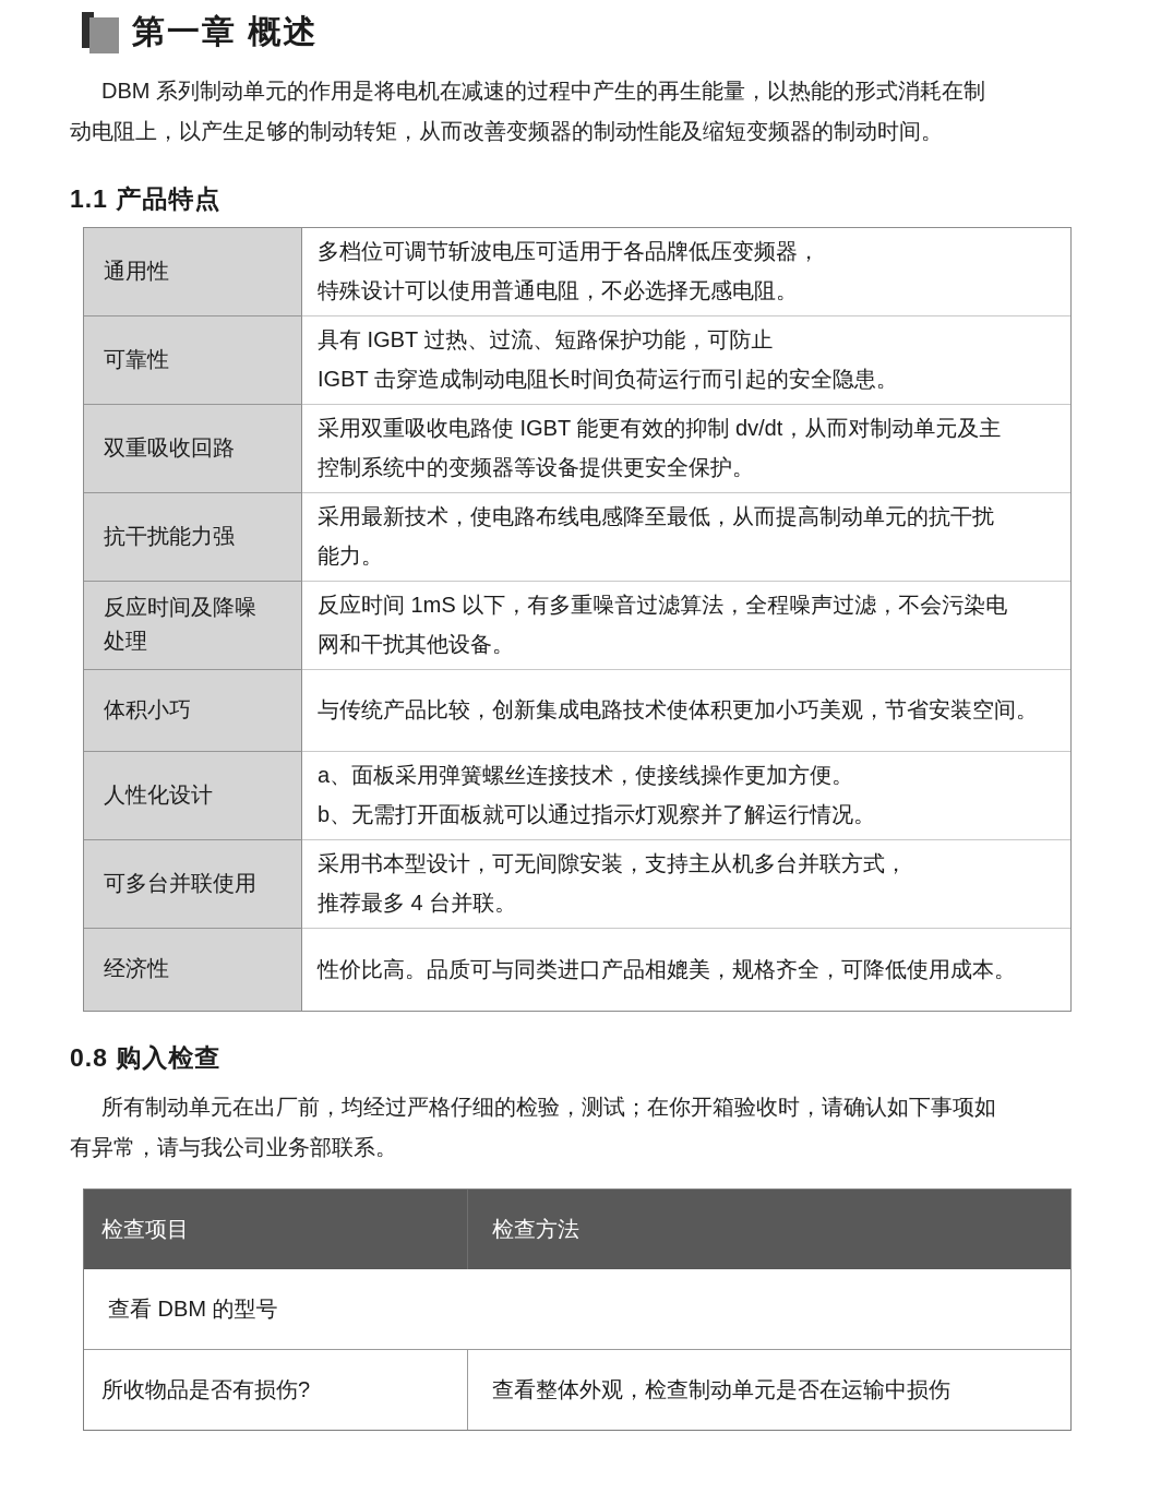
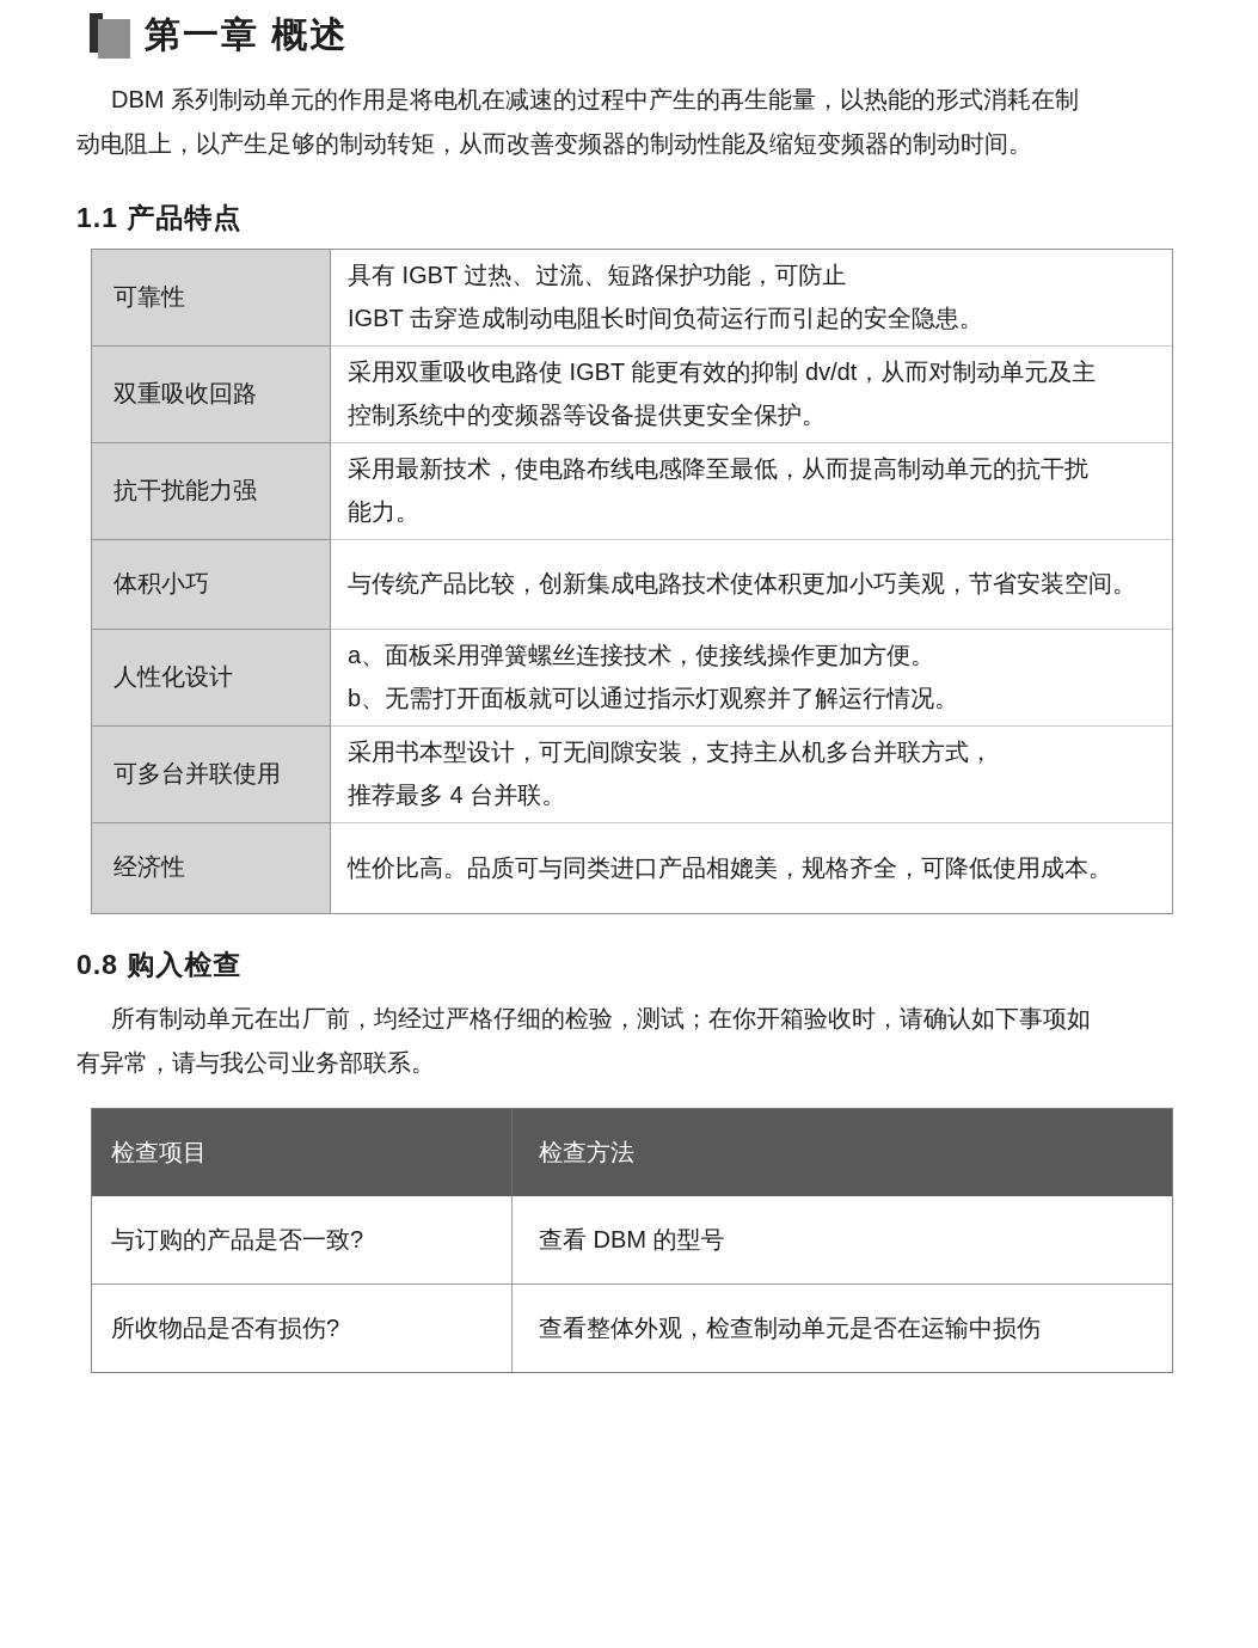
  第一章 概述
  DBM 系列制动单元的作用是将电机在减速的过程中产生的再生能量，以热能的形式消耗在制
  动电阻上，以产生足够的制动转矩，从而改善变频器的制动性能及缩短变频器的制动时间。
  1.1 产品特点
- 通用性
- 多档位可调节斩波电压可适用于各品牌低压变频器，
- 特殊设计可以使用普通电阻，不必选择无感电阻。
  可靠性
  具有 IGBT 过热、过流、短路保护功能，可防止
  IGBT 击穿造成制动电阻长时间负荷运行而引起的安全隐患。
  双重吸收回路
  采用双重吸收电路使 IGBT 能更有效的抑制 dv/dt，从而对制动单元及主
  控制系统中的变频器等设备提供更安全保护。
  抗干扰能力强
  采用最新技术，使电路布线电感降至最低，从而提高制动单元的抗干扰
  能力。
- 反应时间及降噪
- 处理
- 反应时间 1mS 以下，有多重噪音过滤算法，全程噪声过滤，不会污染电
- 网和干扰其他设备。
  体积小巧
  与传统产品比较，创新集成电路技术使体积更加小巧美观，节省安装空间。
  人性化设计
  a、面板采用弹簧螺丝连接技术，使接线操作更加方便。
  b、无需打开面板就可以通过指示灯观察并了解运行情况。
  可多台并联使用
  采用书本型设计，可无间隙安装，支持主从机多台并联方式，
  推荐最多 4 台并联。
  经济性
  性价比高。品质可与同类进口产品相媲美，规格齐全，可降低使用成本。
  0.8 购入检查
  所有制动单元在出厂前，均经过严格仔细的检验，测试；在你开箱验收时，请确认如下事项如
  有异常，请与我公司业务部联系。
  检查项目
  检查方法
+ 与订购的产品是否一致?
  查看 DBM 的型号
  所收物品是否有损伤?
  查看整体外观，检查制动单元是否在运输中损伤
